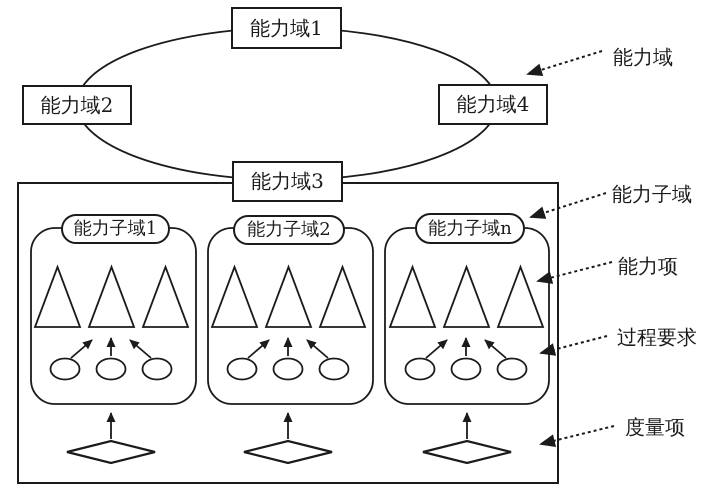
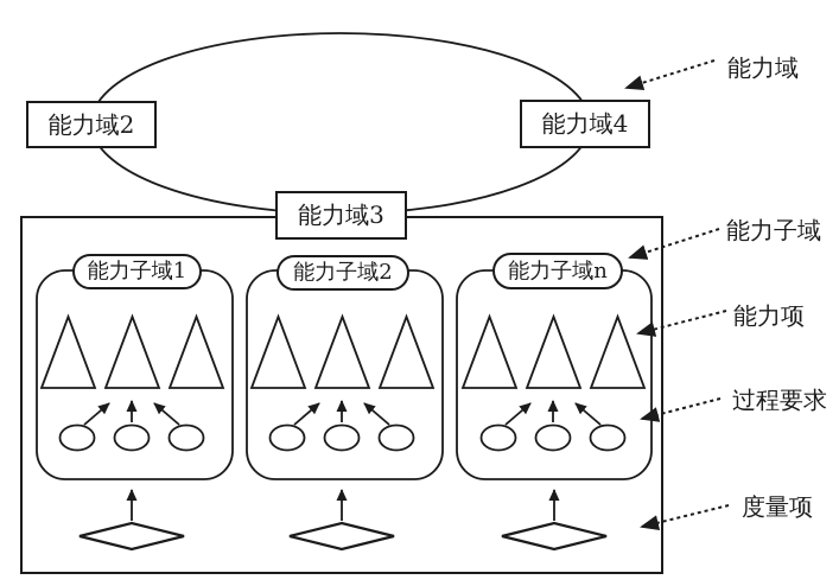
- 能力域1
  能力域2
  能力域3
  能力域4
  能力子域1
  能力子域2
  能力子域n
  能力域
  能力子域
  能力项
  过程要求
  度量项
